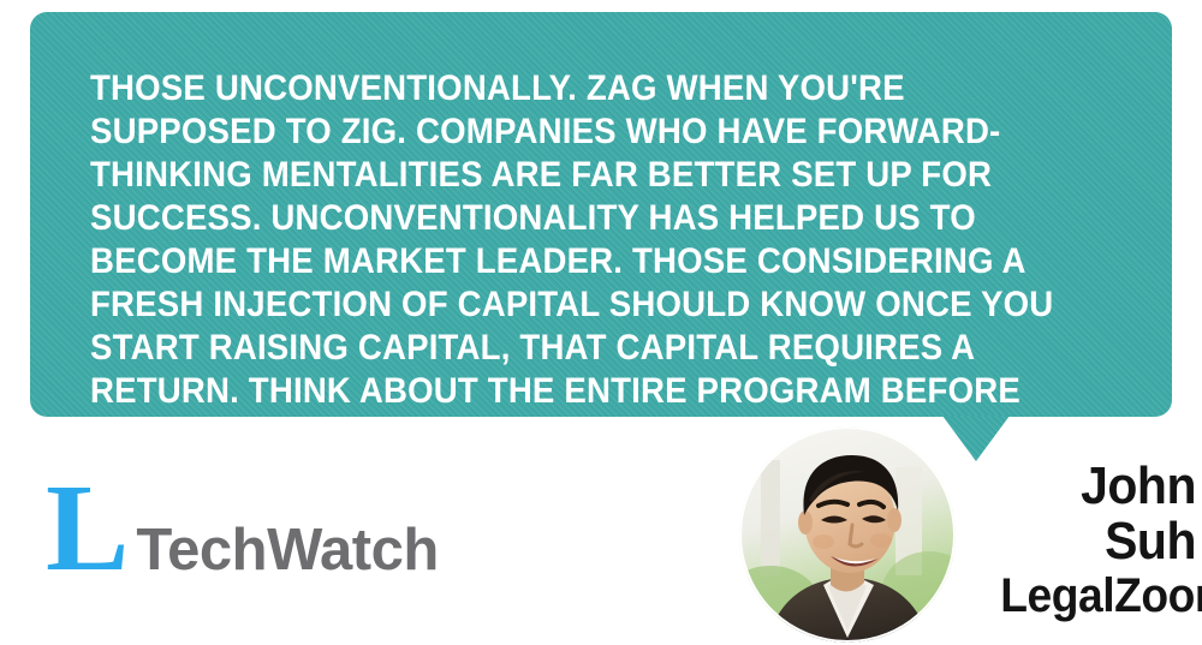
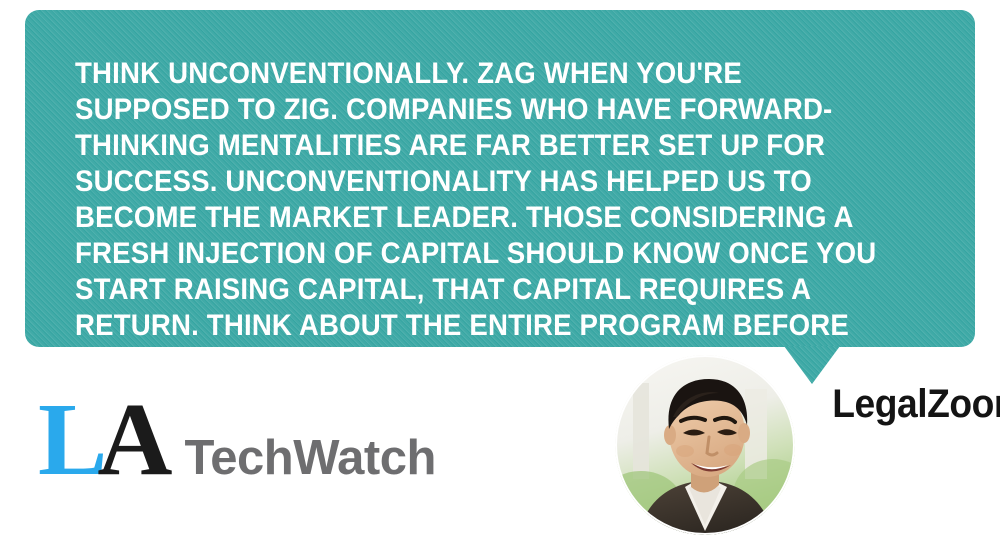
- THOSE UNCONVENTIONALLY. ZAG WHEN YOU'RE SUPPOSED TO ZIG. COMPANIES WHO HAVE FORWARD-THINKING MENTALITIES ARE FAR BETTER SET UP FOR SUCCESS. UNCONVENTIONALITY HAS HELPED US TO BECOME THE MARKET LEADER. THOSE CONSIDERING A FRESH INJECTION OF CAPITAL SHOULD KNOW ONCE YOU START RAISING CAPITAL, THAT CAPITAL REQUIRES A RETURN. THINK ABOUT THE ENTIRE PROGRAM BEFORE YOU TAKE THE FIRST STEP.
+ THINK UNCONVENTIONALLY. ZAG WHEN YOU'RE SUPPOSED TO ZIG. COMPANIES WHO HAVE FORWARD-THINKING MENTALITIES ARE FAR BETTER SET UP FOR SUCCESS. UNCONVENTIONALITY HAS HELPED US TO BECOME THE MARKET LEADER. THOSE CONSIDERING A FRESH INJECTION OF CAPITAL SHOULD KNOW ONCE YOU START RAISING CAPITAL, THAT CAPITAL REQUIRES A RETURN. THINK ABOUT THE ENTIRE PROGRAM BEFORE YOU TAKE THE FIRST STEP.
  L
+ A
  TechWatch
- John Suh
  LegalZoo
